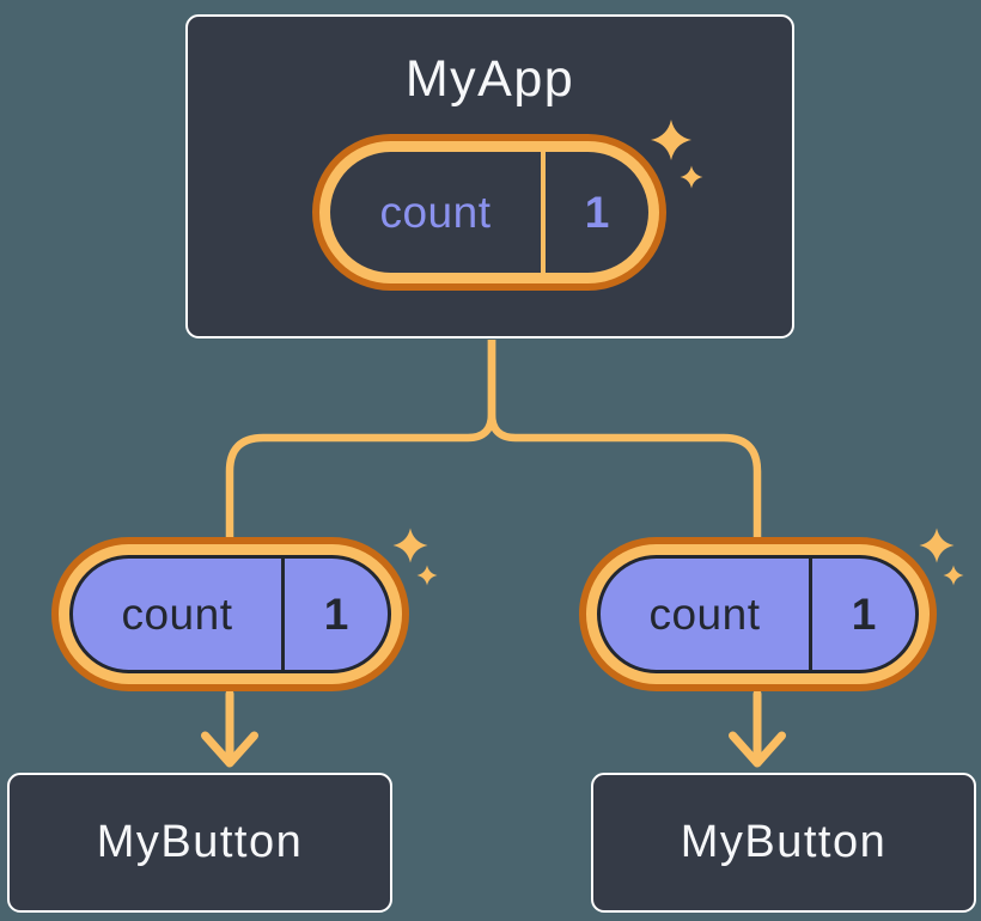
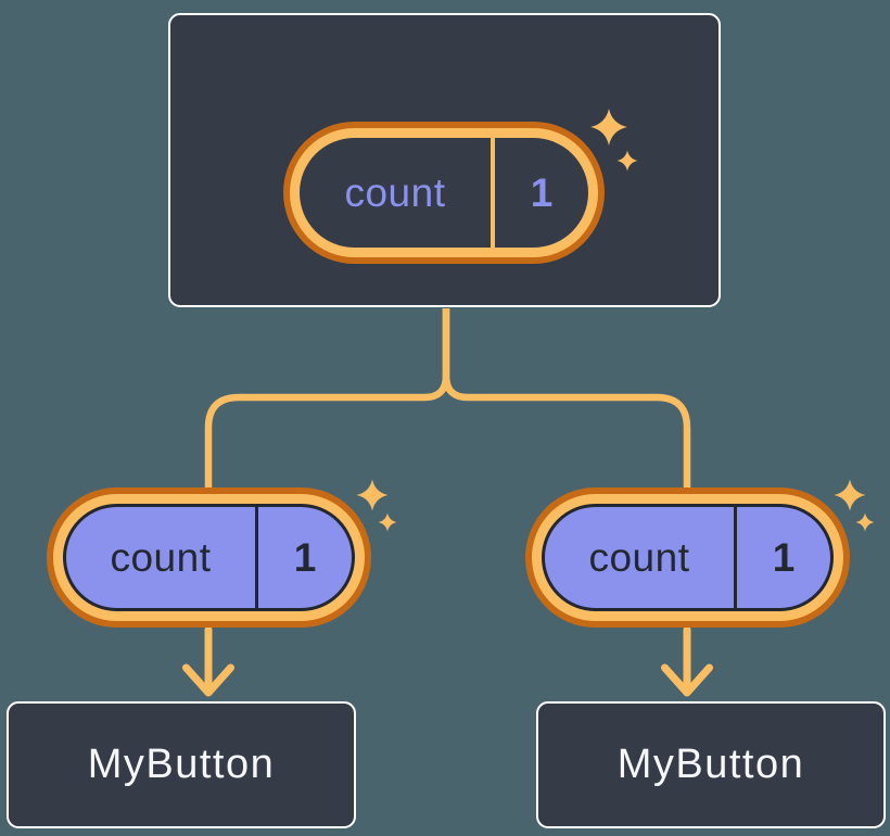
- MyApp
  count
  1
  count
  1
  count
  1
  MyButton
  MyButton
